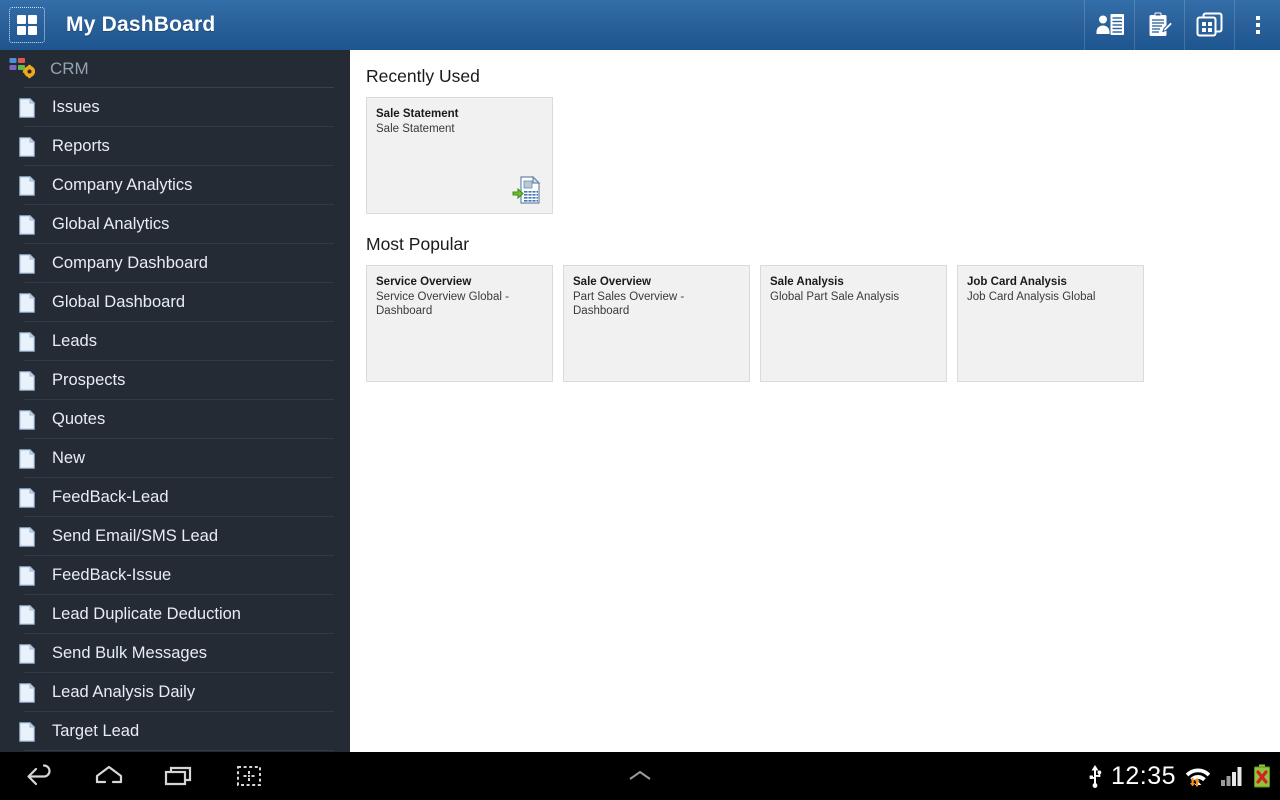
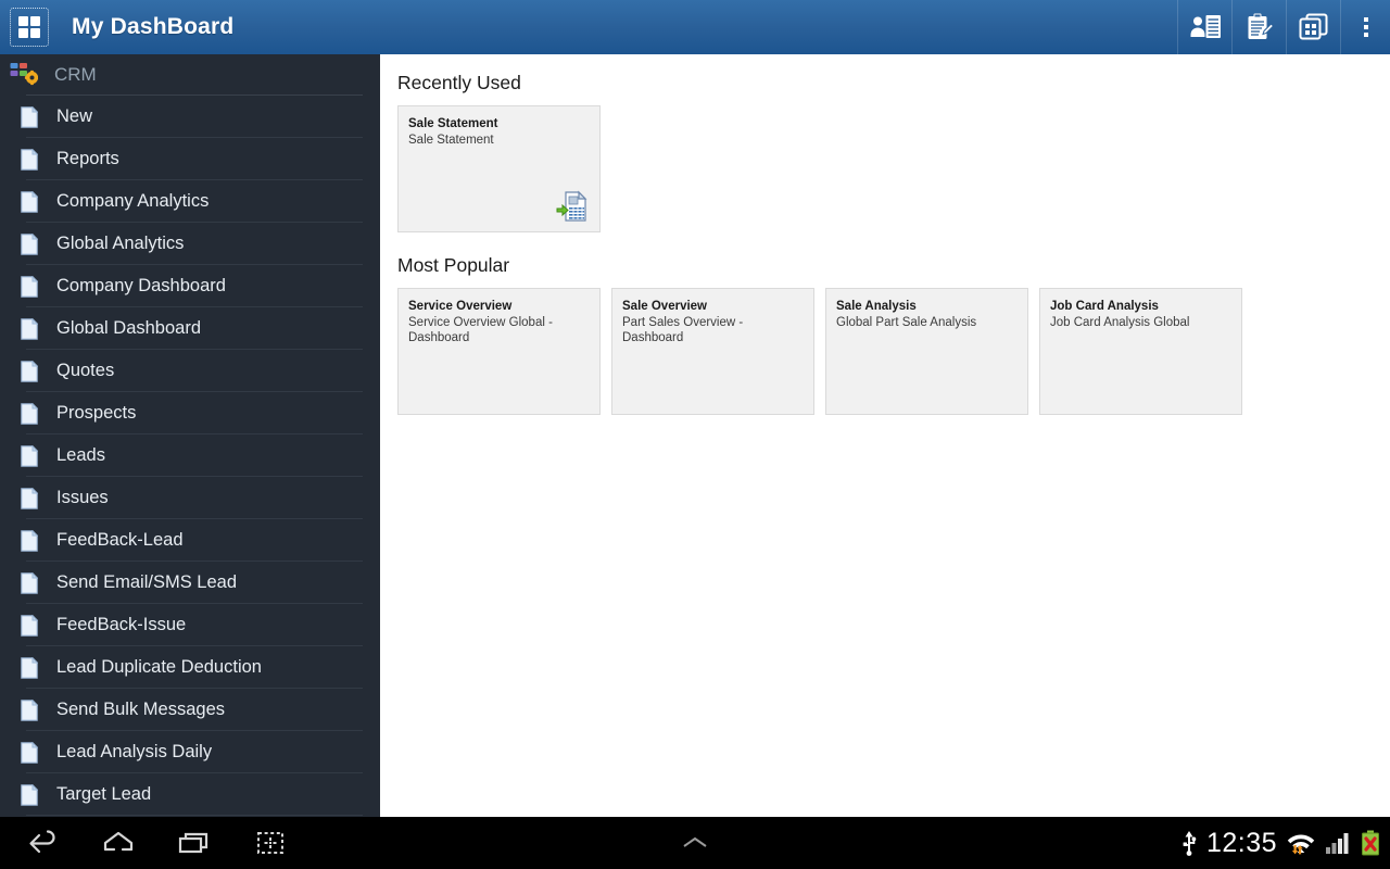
  My DashBoard
  CRM
- Issues
+ New
  Reports
  Company Analytics
  Global Analytics
  Company Dashboard
  Global Dashboard
- Leads
+ Quotes
  Prospects
- Quotes
+ Leads
- New
+ Issues
  FeedBack-Lead
  Send Email/SMS Lead
  FeedBack-Issue
  Lead Duplicate Deduction
  Send Bulk Messages
  Lead Analysis Daily
  Target Lead
  Recently Used
  Sale Statement
  Sale Statement
  Most Popular
  Service Overview
  Service Overview Global - Dashboard
  Sale Overview
  Part Sales Overview - Dashboard
  Sale Analysis
  Global Part Sale Analysis
  Job Card Analysis
  Job Card Analysis Global
  12:35
